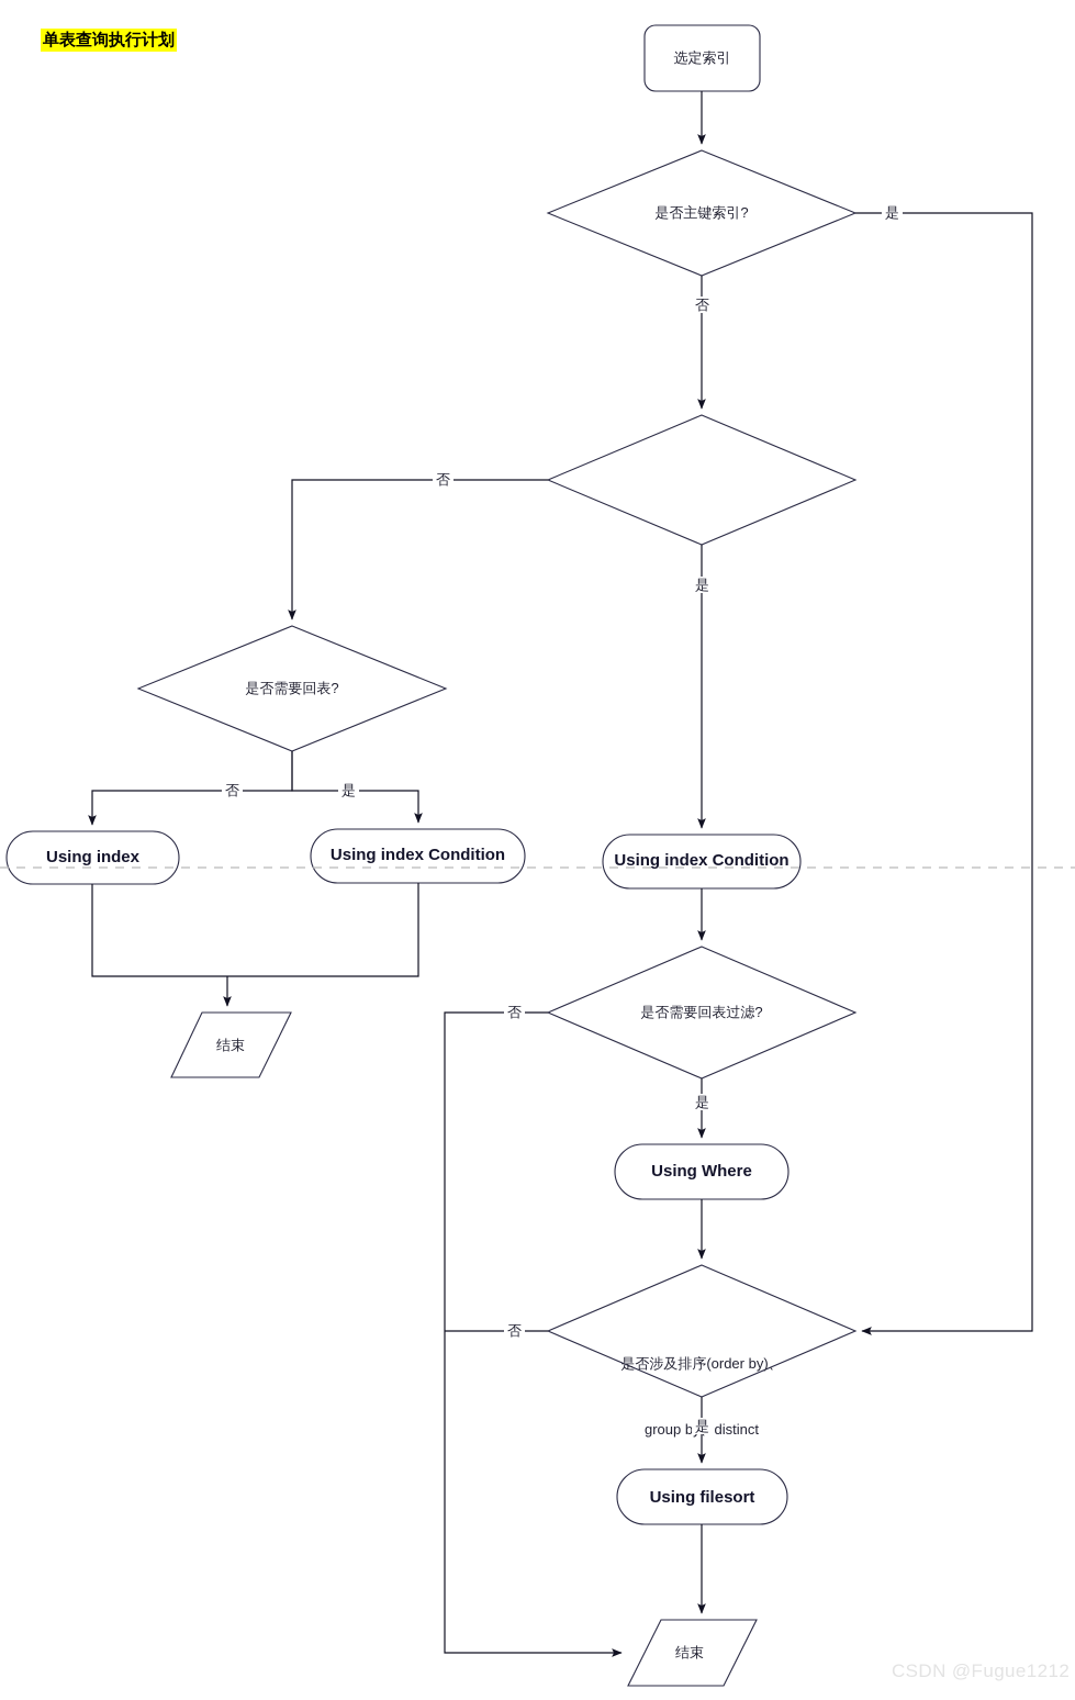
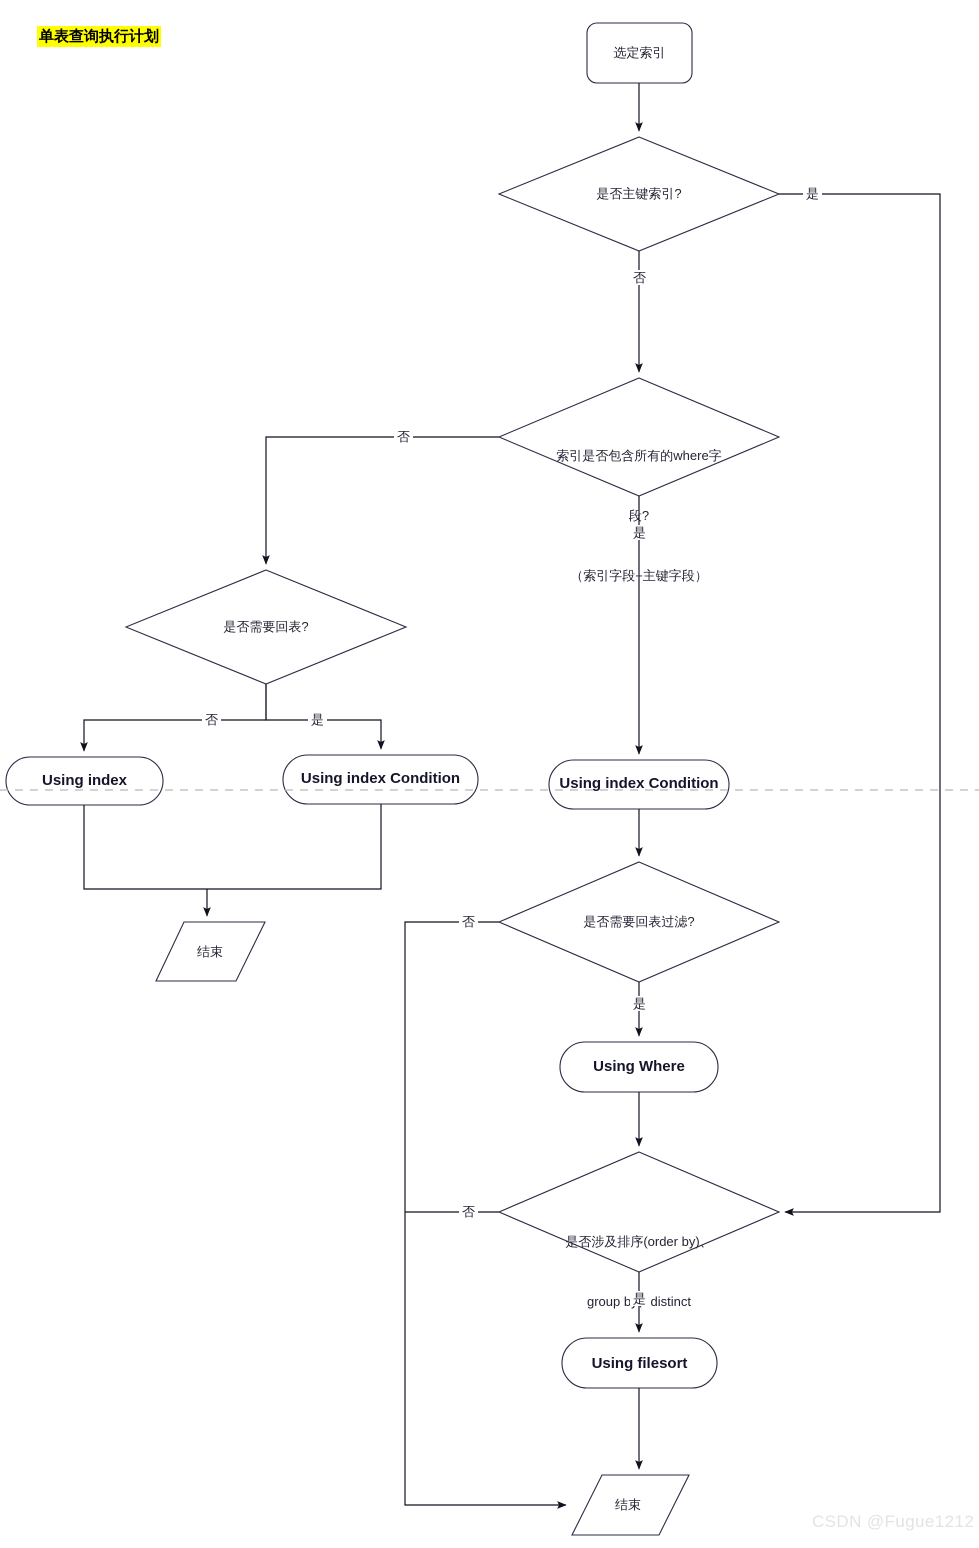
  单表查询执行计划
  选定索引
  是否主键索引?
+ 索引是否包含所有的where字
+ 段?
+ （索引字段+主键字段）
  是否需要回表?
  Using index
  Using index Condition
  Using index Condition
  结束
  是否需要回表过滤?
  Using Where
  是否涉及排序(order by)、
  group bdistinct
  Using filesort
  结束
  是
  否
  否
  是
  否
  是
  否
  是
  否
  是
  CSDN @Fugue1212
